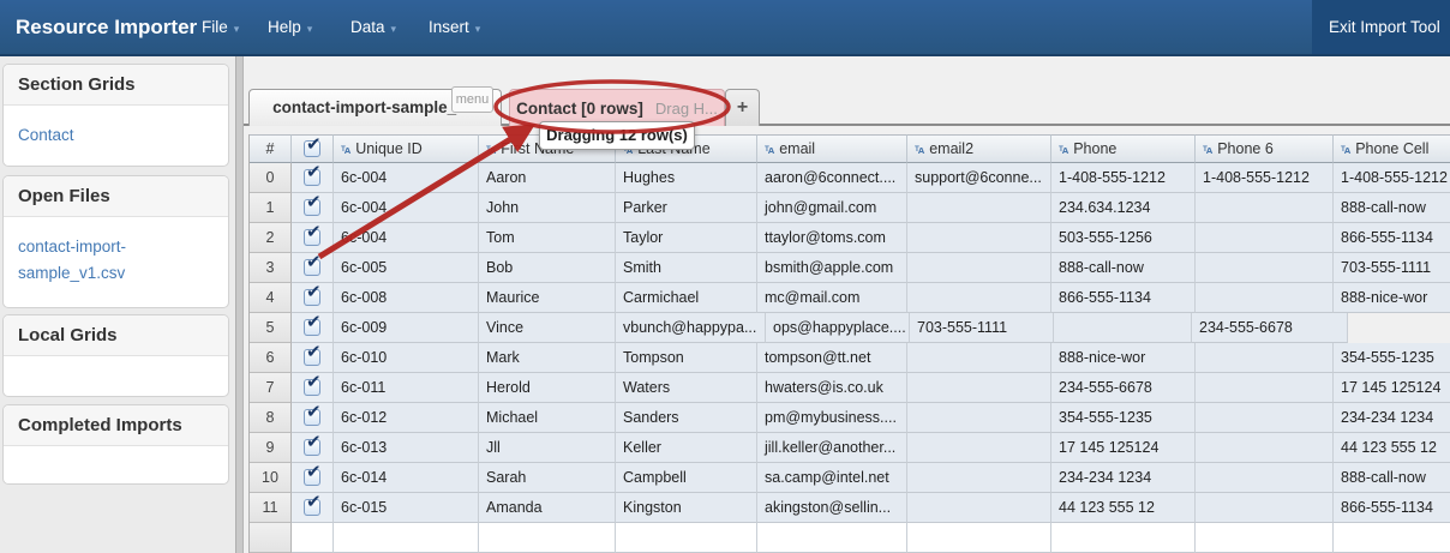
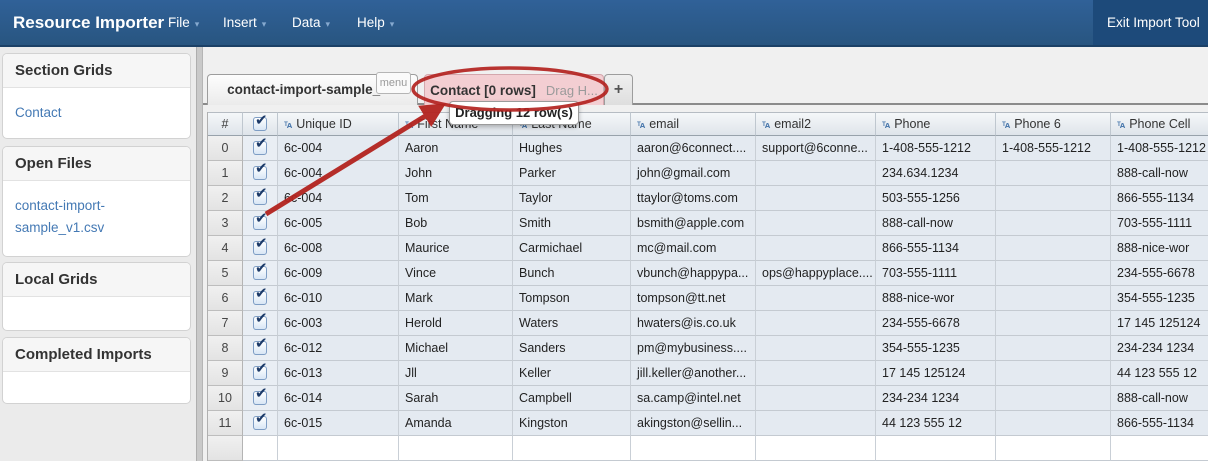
  Resource Importer
  File ▾
- Help ▾
+ Insert ▾
  Data ▾
- Insert ▾
+ Help ▾
  Exit Import Tool
  Section Grids
  Contact
  Open Files
  contact-import-sample_v1.csv
  Local Grids
  Completed Imports
  contact-import-sample
  menu
  Contact [0 rows]
  Drag H...
  +
  Dragging 12 row(s)
  #
  ᵀᴀ Unique ID
  ᵀᴀ email
  ᵀᴀ email2
  ᵀᴀ Phone
  ᵀᴀ Phone 6
  ᵀᴀ Phone Cell
  0
  6c-004
  Aaron
  Hughes
  aaron@6connect....
  support@6conne...
  1-408-555-1212
  1-408-555-1212
  1-408-555-1212
  1
  6c-004
  John
  Parker
  john@gmail.com
  234.634.1234
  888-call-now
  2
  Tom
  Taylor
  ttaylor@toms.com
  503-555-1256
  866-555-1134
  3
  6c-005
  Bob
  Smith
  bsmith@apple.com
  888-call-now
  703-555-1111
  4
  6c-008
  Maurice
  Carmichael
  mc@mail.com
  866-555-1134
  888-nice-wor
  5
  6c-009
  Vince
+ Bunch
  vbunch@happypa...
  ops@happyplace....
  703-555-1111
  234-555-6678
  6
  6c-010
  Mark
  Tompson
  tompson@tt.net
  888-nice-wor
  354-555-1235
  7
- 6c-011
+ 6c-003
  Herold
  Waters
  hwaters@is.co.uk
  234-555-6678
  17 145 125124
  8
  6c-012
  Michael
  Sanders
  pm@mybusiness....
  354-555-1235
  234-234 1234
  9
  6c-013
  Jll
  Keller
  jill.keller@another...
  17 145 125124
  44 123 555 12
  10
  6c-014
  Sarah
  Campbell
  sa.camp@intel.net
  234-234 1234
  888-call-now
  11
  6c-015
  Amanda
  Kingston
  akingston@sellin...
  44 123 555 12
  866-555-1134
